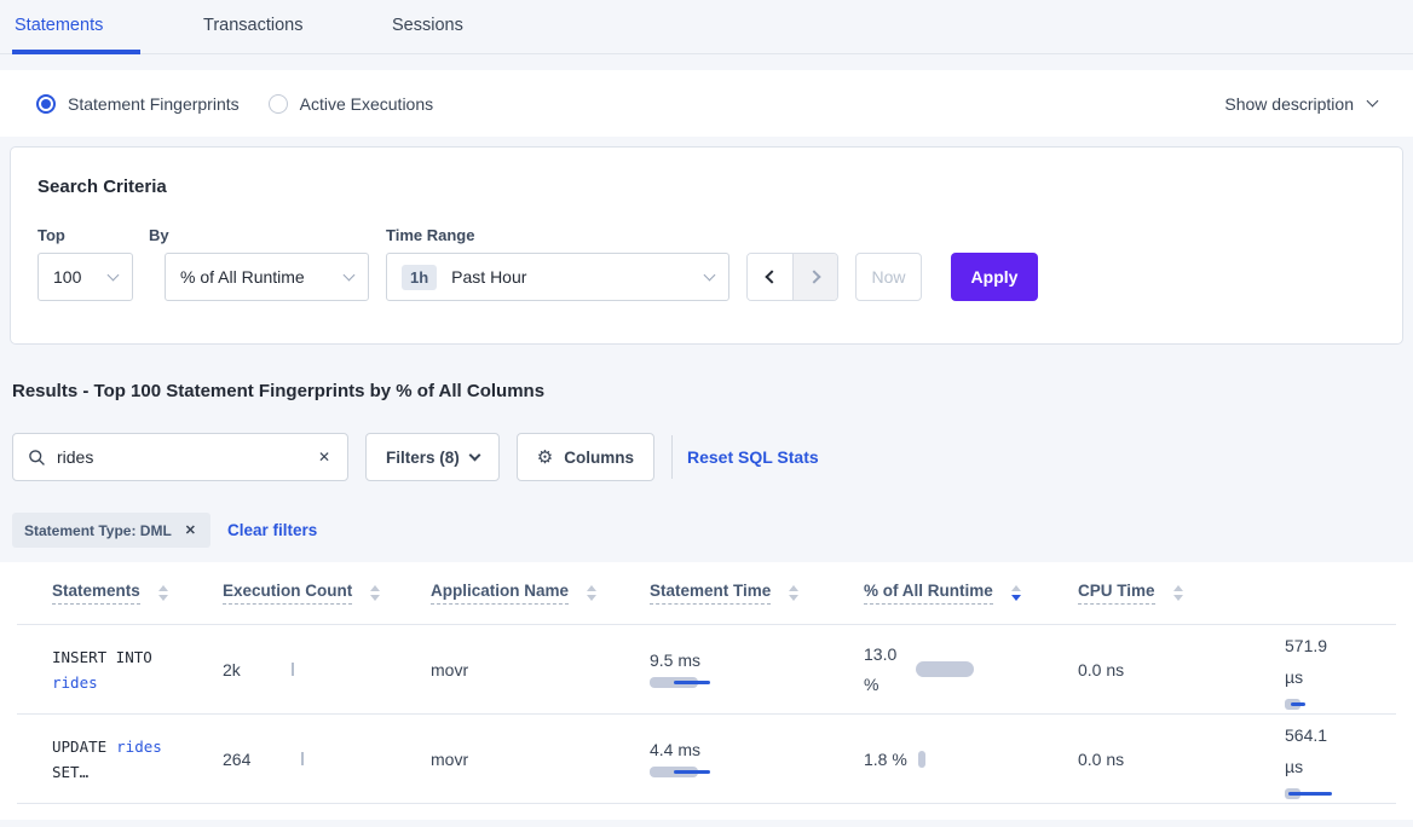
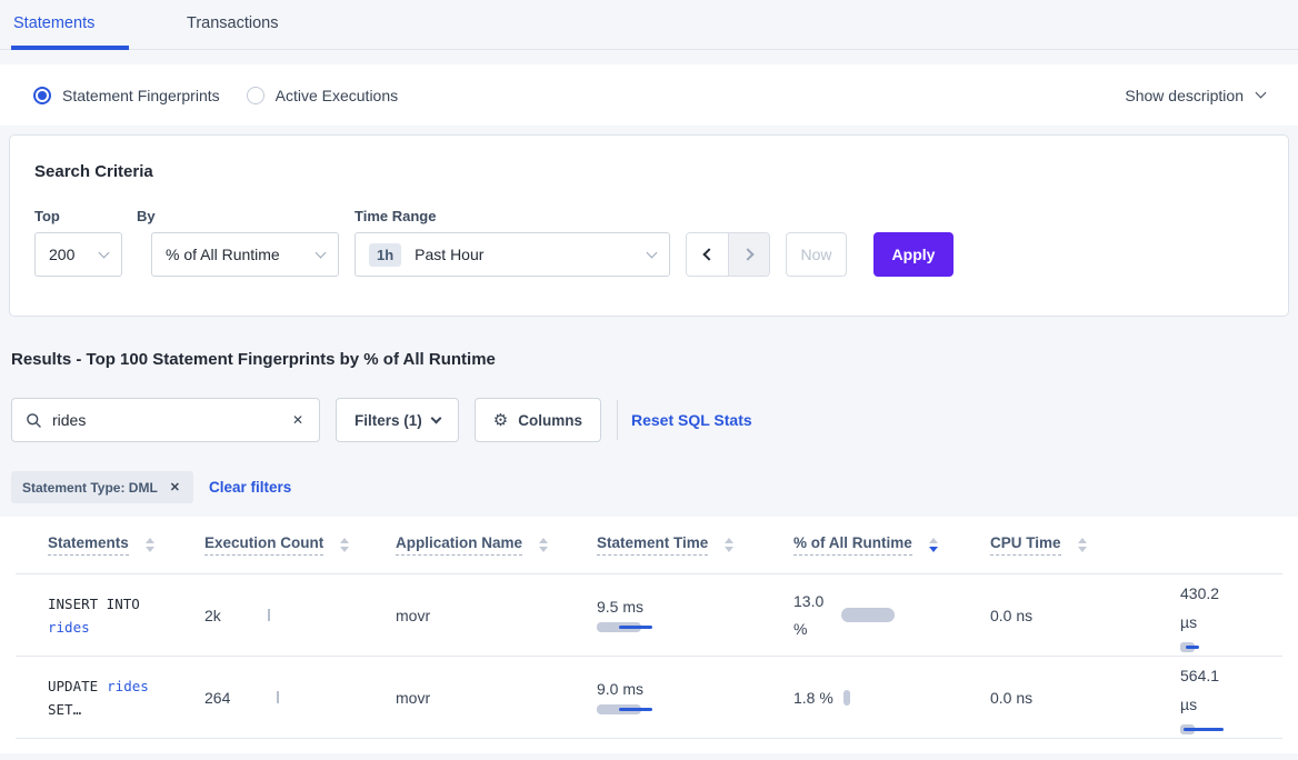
  Statements
  Transactions
- Sessions
  Statement Fingerprints
  Active Executions
  Show description
  Search Criteria
  Top
- 100
+ 200
  By
  % of All Runtime
  Time Range
  1h
  Past Hour
  Now
  Apply
- Results - Top 100 Statement Fingerprints by % of All Columns
+ Results - Top 100 Statement Fingerprints by % of All Runtime
  rides
  ✕
- Filters (8)
+ Filters (1)
  ⚙
  Columns
  Reset SQL Stats
  Statement Type: DML
  ✕
  Clear filters
  Statements
  Execution Count
  Application Name
  Statement Time
  % of All Runtime
  CPU Time
  INSERT INTO
  rides
  2k
  movr
  9.5 ms
  13.0
  %
  0.0 ns
- 571.9
+ 430.2
  µs
  UPDATE rides
  SET…
  264
  movr
- 4.4 ms
+ 9.0 ms
  1.8 %
  0.0 ns
  564.1
  µs
